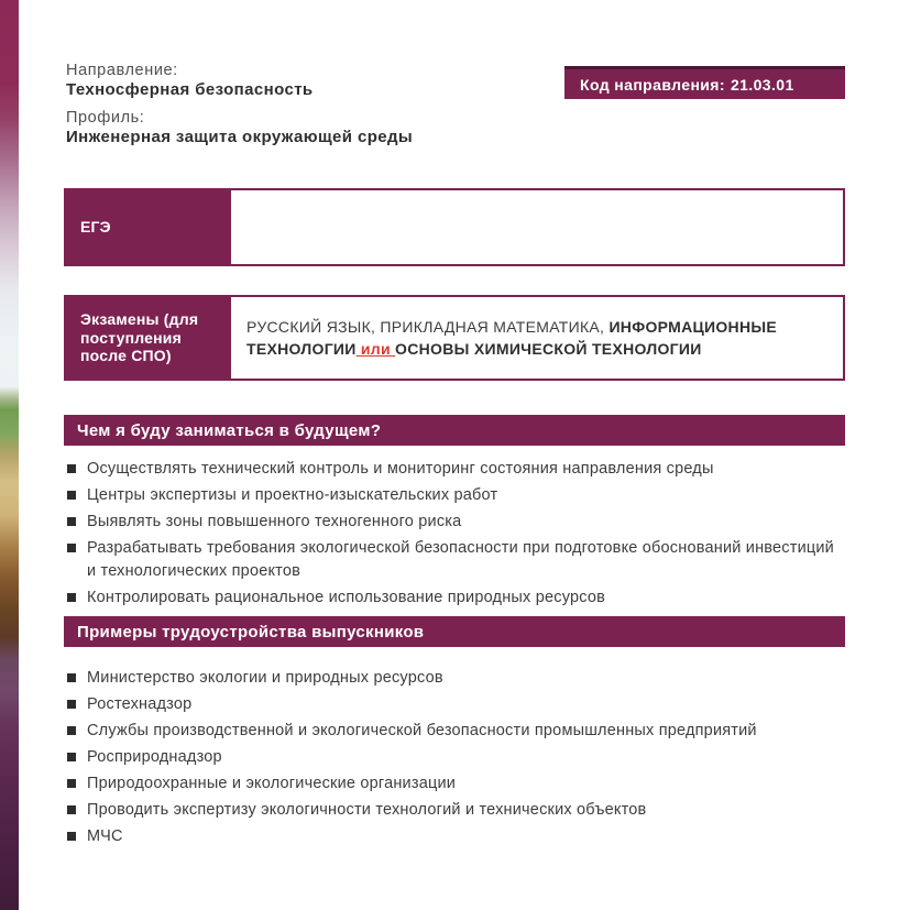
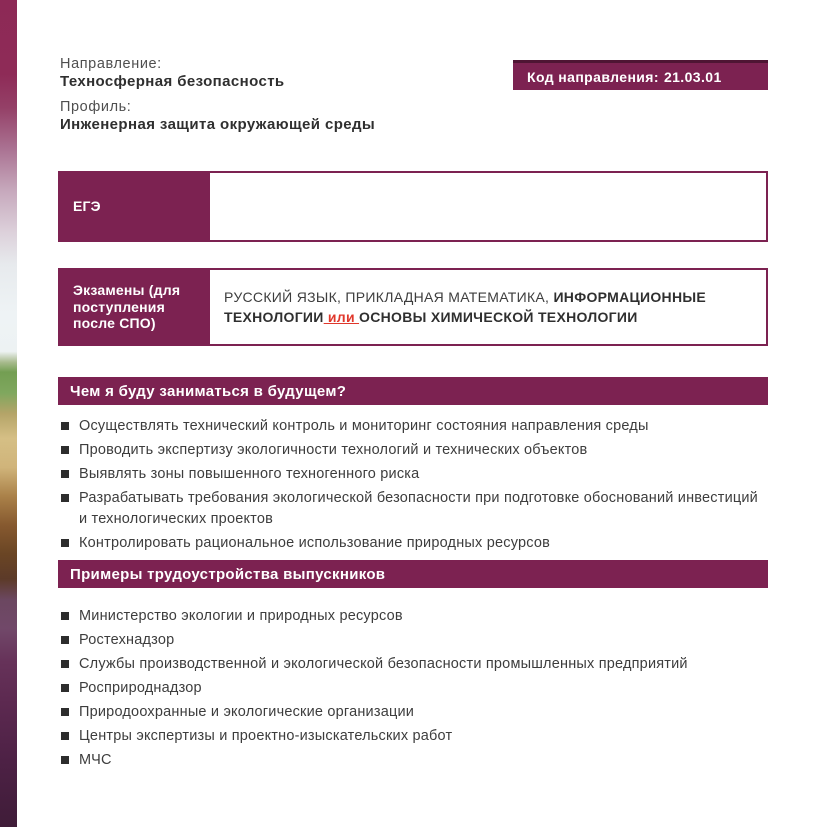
  Направление:
  Техносферная безопасность
  Профиль:
  Инженерная защита окружающей среды
  Код направления:
  21.03.01
  ЕГЭ
  Экзамены (для поступления после СПО)
  РУССКИЙ ЯЗЫК, ПРИКЛАДНАЯ МАТЕМАТИКА, ИНФОРМАЦИОННЫЕ ТЕХНОЛОГИИ или ОСНОВЫ ХИМИЧЕСКОЙ ТЕХНОЛОГИИ
  Чем я буду заниматься в будущем?
  Осуществлять технический контроль и мониторинг состояния направления среды
- Центры экспертизы и проектно-изыскательских работ
+ Проводить экспертизу экологичности технологий и технических объектов
  Выявлять зоны повышенного техногенного риска
  Разрабатывать требования экологической безопасности при подготовке обоснований инвестиций и технологических проектов
  Контролировать рациональное использование природных ресурсов
  Примеры трудоустройства выпускников
  Министерство экологии и природных ресурсов
  Ростехнадзор
  Службы производственной и экологической безопасности промышленных предприятий
  Росприроднадзор
  Природоохранные и экологические организации
- Проводить экспертизу экологичности технологий и технических объектов
+ Центры экспертизы и проектно-изыскательских работ
  МЧС
